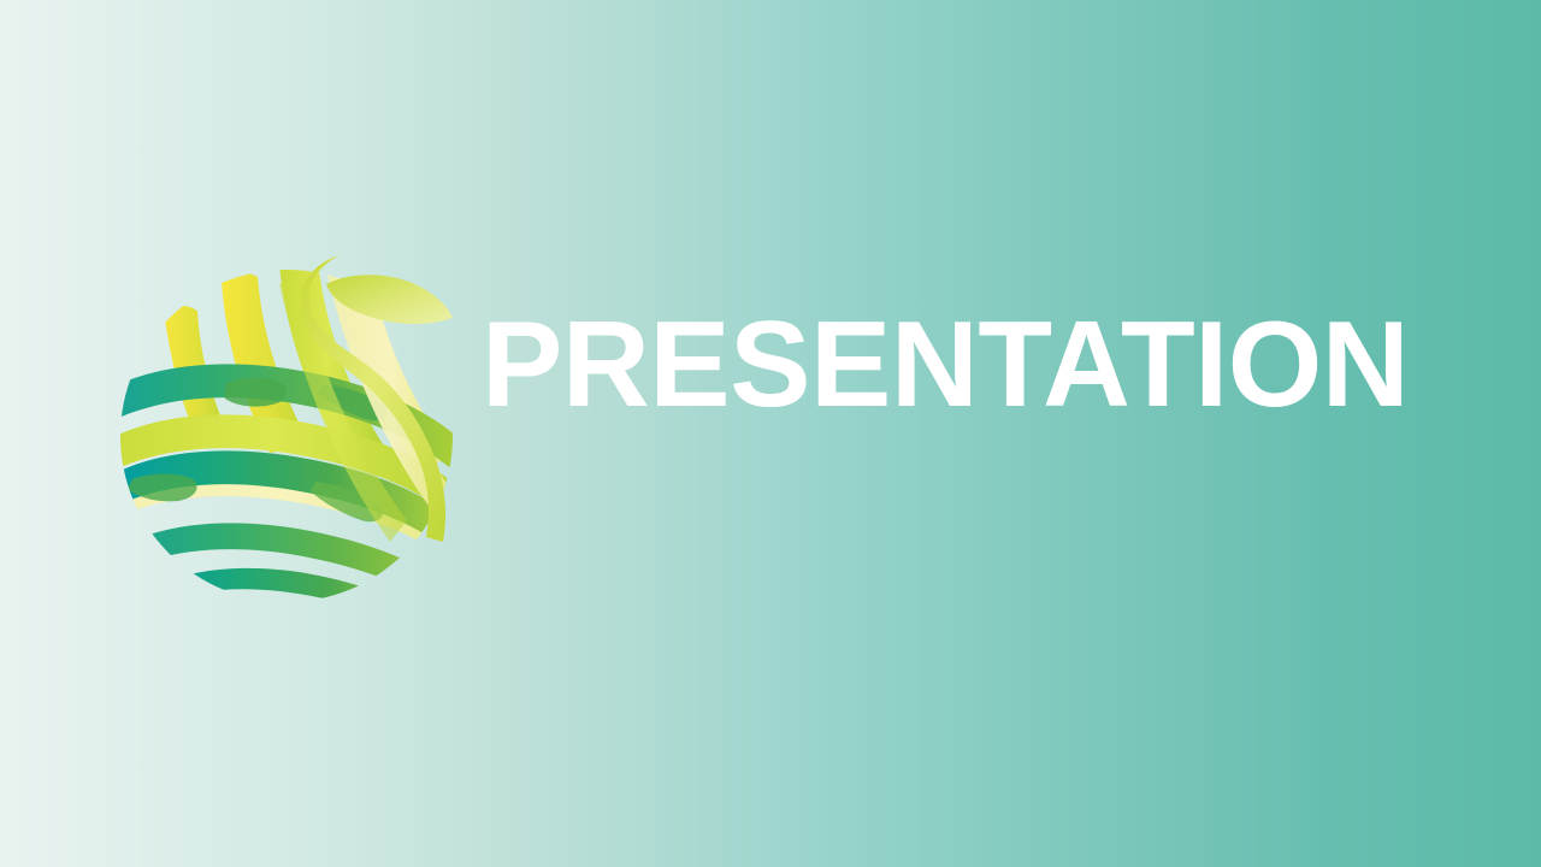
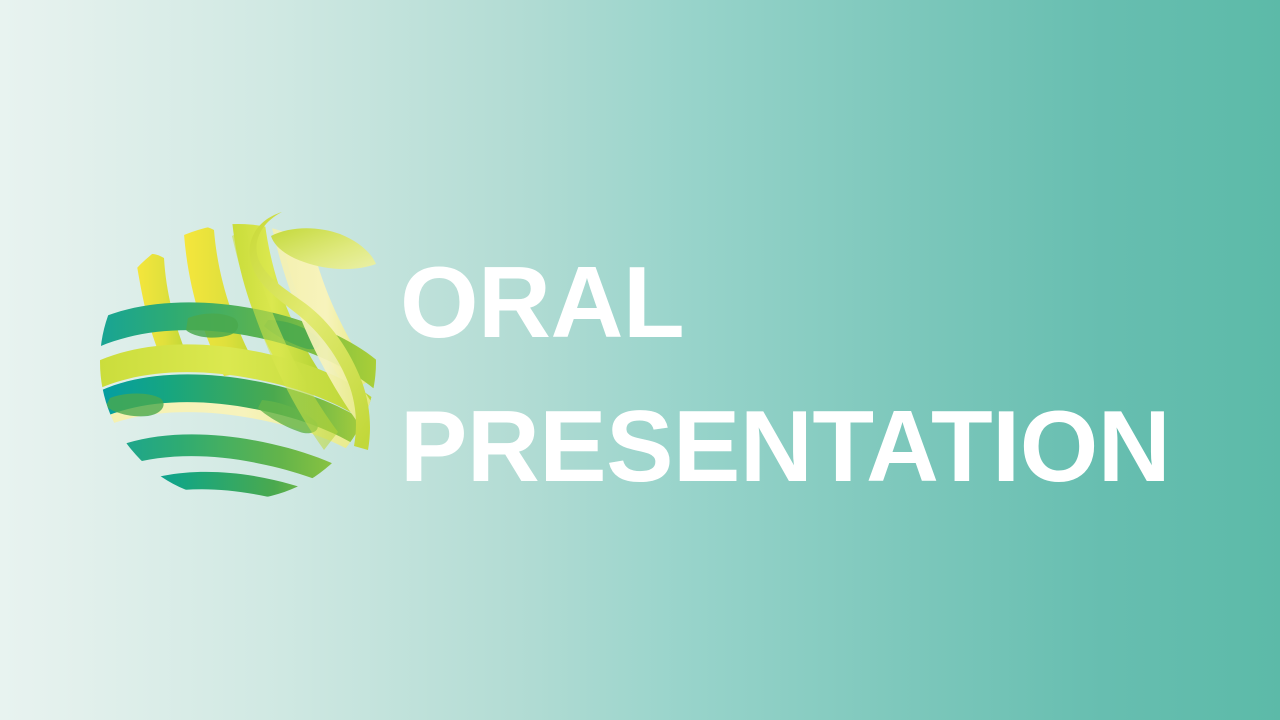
+ ORAL
  PRESENTATION
